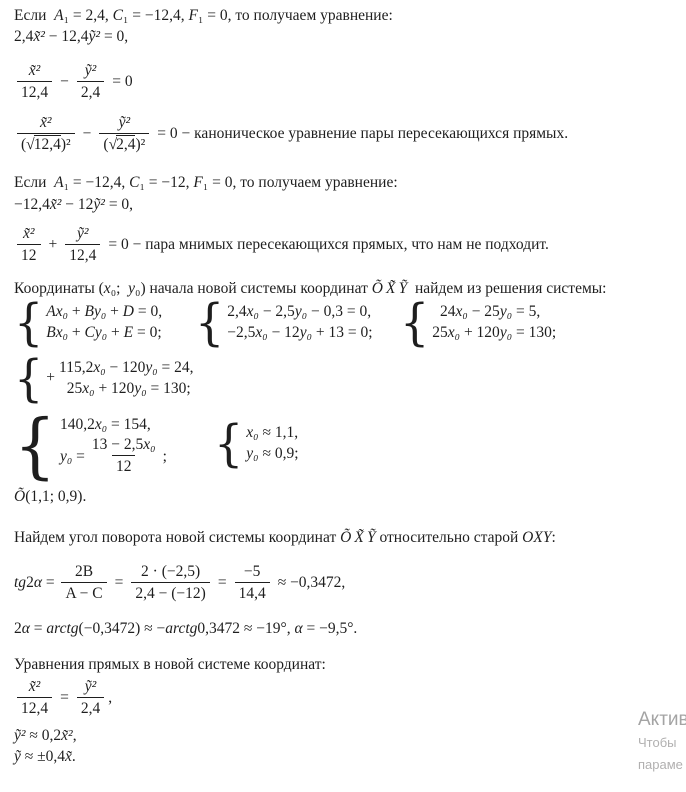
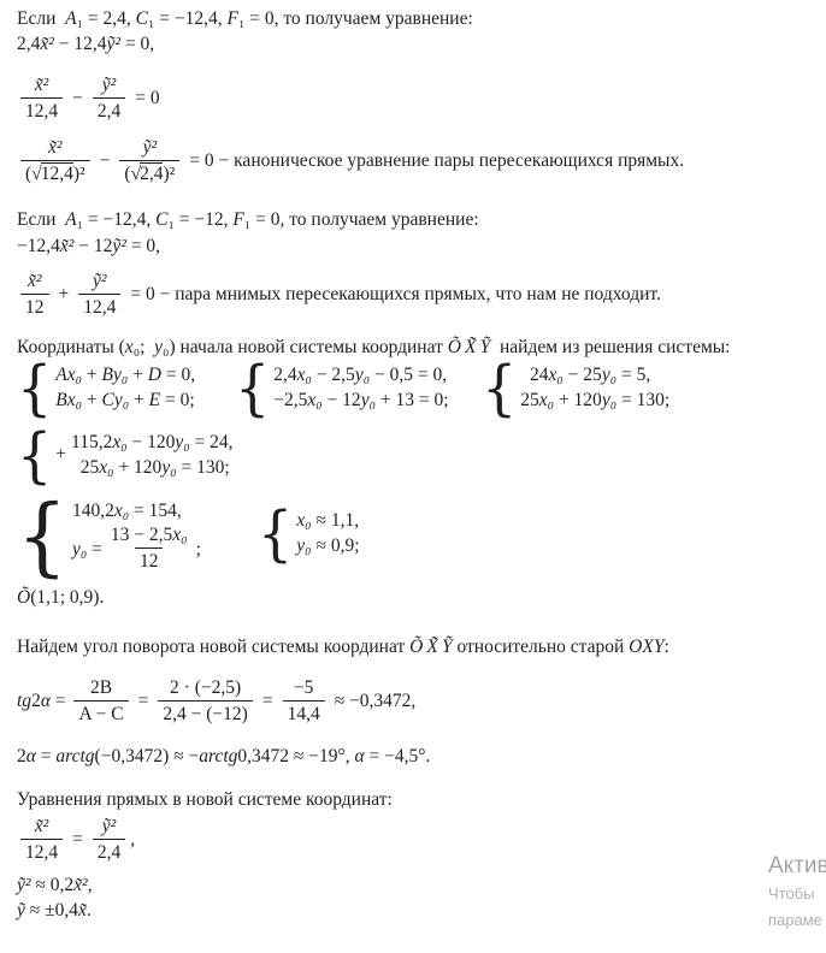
  Если A₁ = 2,4, C₁ = −12,4, F₁ = 0, то получаем уравнение:
  2,4x̃² − 12,4ỹ² = 0,
  x̃²
  12,4
  −
  ỹ²
  2,4
  = 0
  x̃²
  (√12,4)²
  −
  ỹ²
  (√2,4)²
  = 0 − каноническое уравнение пары пересекающихся прямых.
  Если A₁ = −12,4, C₁ = −12, F₁ = 0, то получаем уравнение:
  −12,4x̃² − 12ỹ² = 0,
  x̃²
  12
  +
  ỹ²
  12,4
  = 0 − пара мнимых пересекающихся прямых, что нам не подходит.
  Координаты (x₀; y₀) начала новой системы координат Õ X̃ Ỹ найдем из решения системы:
  {
  Ax₀ + By₀ + D = 0,
  Bx₀ + Cy₀ + E = 0;
  {
- 2,4x₀ − 2,5y₀ − 0,3 = 0,
+ 2,4x₀ − 2,5y₀ − 0,5 = 0,
  −2,5x₀ − 12y₀ + 13 = 0;
  {
  24x₀ − 25y₀ = 5,
  25x₀ + 120y₀ = 130;
  {
  +
  115,2x₀ − 120y₀ = 24,
  25x₀ + 120y₀ = 130;
  {
  140,2x₀ = 154,
  y₀ =
  13 − 2,5x₀
  12
  ;
  {
  x₀ ≈ 1,1,
  y₀ ≈ 0,9;
  Õ(1,1; 0,9).
  Найдем угол поворота новой системы координат Õ X̃ Ỹ относительно старой OXY:
  tg2α =
  2B
  A − C
  =
  2 · (−2,5)
  2,4 − (−12)
  =
  −5
  14,4
  ≈ −0,3472,
- 2α = arctg(−0,3472) ≈ −arctg0,3472 ≈ −19°, α = −9,5°.
+ 2α = arctg(−0,3472) ≈ −arctg0,3472 ≈ −19°, α = −4,5°.
  Уравнения прямых в новой системе координат:
  x̃²
  12,4
  =
  ỹ²
  2,4
  ,
  ỹ² ≈ 0,2x̃²,
  ỹ ≈ ±0,4x̃.
  Актив
  Чтобы
  параме
